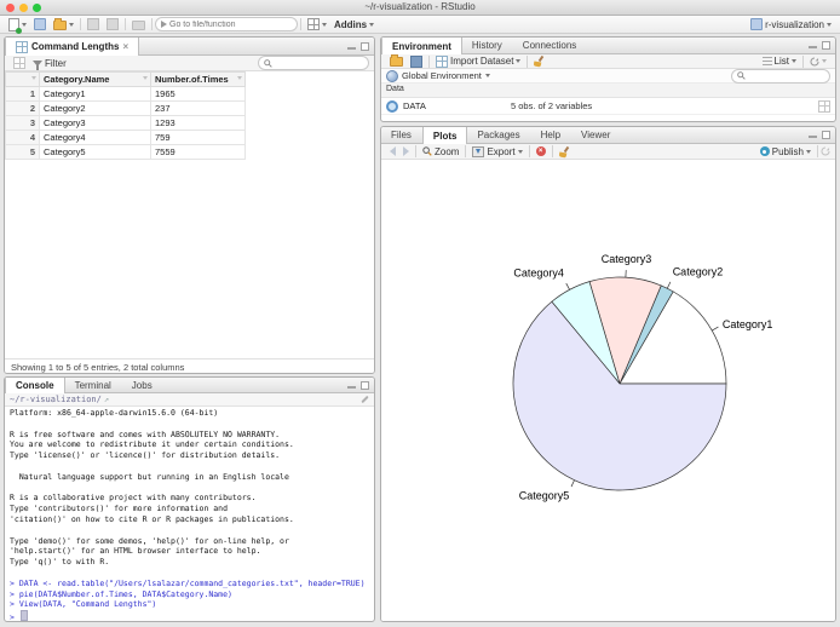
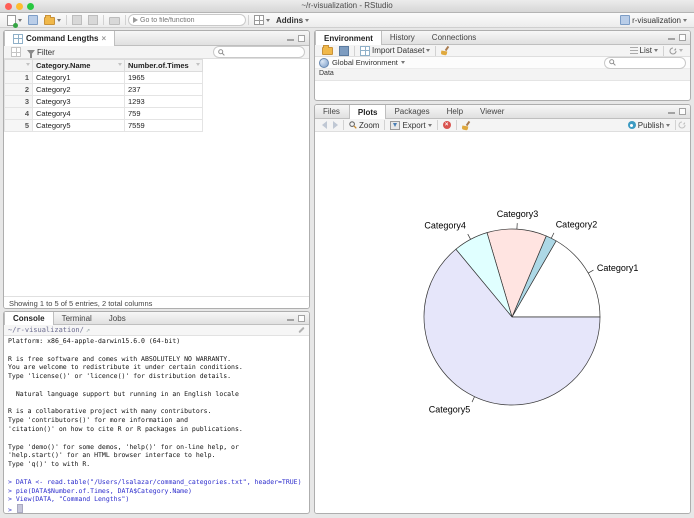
  ~/r-visualization - RStudio
  Go to file/function
  Addins
  r-visualization
  Command Lengths
  ×
  Filter
  	Category.Name	Number.of.Times
  1	Category1	1965
  2	Category2	237
  3	Category3	1293
  4	Category4	759
  5	Category5	7559
  Showing 1 to 5 of 5 entries, 2 total columns
  Console
  Terminal
  Jobs
  ~/r-visualization/
  ↗
  Platform: x86_64-apple-darwin15.6.0 (64-bit)
  R is free software and comes with ABSOLUTELY NO WARRANTY.
  You are welcome to redistribute it under certain conditions.
  Type 'license()' or 'licence()' for distribution details.
  Natural language support but running in an English locale
  R is a collaborative project with many contributors.
  Type 'contributors()' for more information and
  'citation()' on how to cite R or R packages in publications.
  Type 'demo()' for some demos, 'help()' for on-line help, or
  'help.start()' for an HTML browser interface to help.
  Type 'q()' to with R.
  > DATA <- read.table("/Users/lsalazar/command_categories.txt", header=TRUE)
  > pie(DATA$Number.of.Times, DATA$Category.Name)
  > View(DATA, "Command Lengths")
  >
  Environment
  History
  Connections
  Import Dataset
  List
  Global Environment
- DATA
- 5 obs. of 2 variables
  Files
  Plots
  Packages
  Help
  Viewer
  Zoom
  Export
  Publish
  Category1
  Category2
  Category3
  Category4
  Category5
